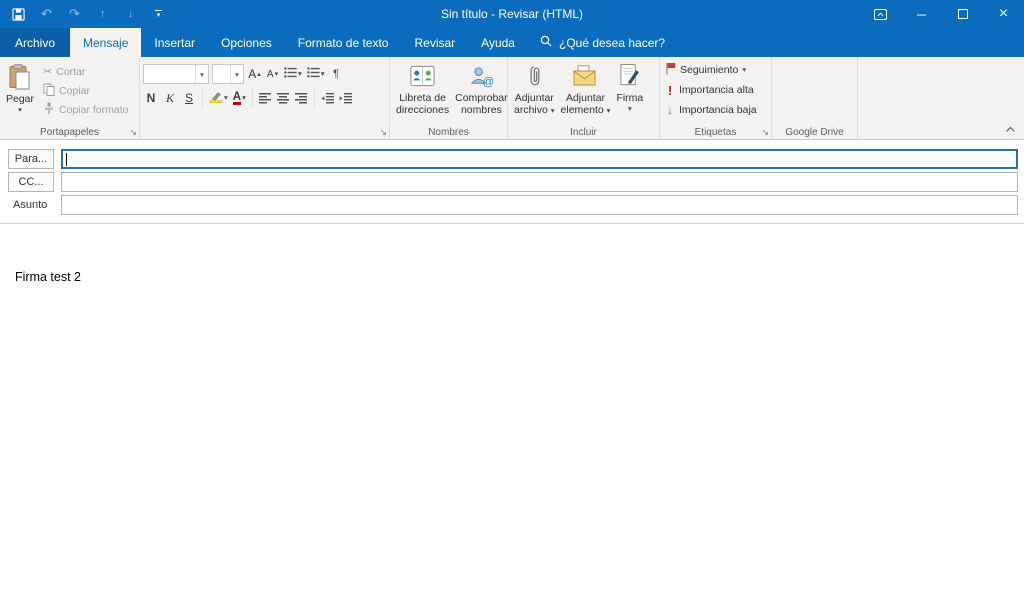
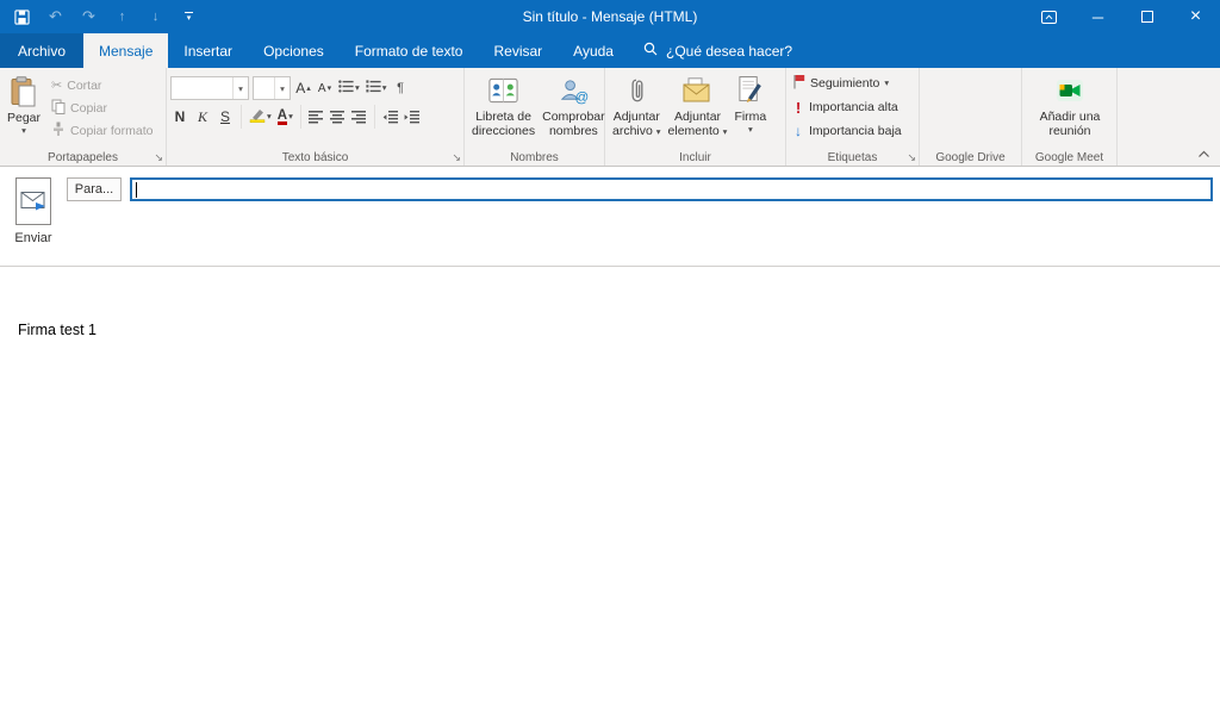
  ↶
  ↷
  ↑
  ↓
- Sin título - Revisar (HTML)
+ Sin título - Mensaje (HTML)
  ─
  ×
  Archivo
  Mensaje
  Insertar
  Opciones
  Formato de texto
  Revisar
  Ayuda
  ¿Qué desea hacer?
  Pegar
  ▾
  ✂
  Cortar
  Copiar
  Copiar formato
  Portapapeles
  ↘
  ▾
  ▾
  A
  A
  ▾
  ▾
  ¶
  N
  K
  S
  ▾
  A
  ▾
+ Texto básico
  ↘
  Libreta de
  direcciones
  @
  Comprobar
  nombres
  Nombres
  Adjuntar
  archivo ▾
  Adjuntar
  elemento ▾
  Firma
  ▾
  Incluir
  Seguimiento
  ▾
  !
  Importancia alta
  ↓
  Importancia baja
  Etiquetas
  ↘
  Google Drive
+ Añadir una
+ reunión
+ Google Meet
+ Enviar
  Para...
- CC...
- Asunto
- Firma test 2
+ Firma test 1
